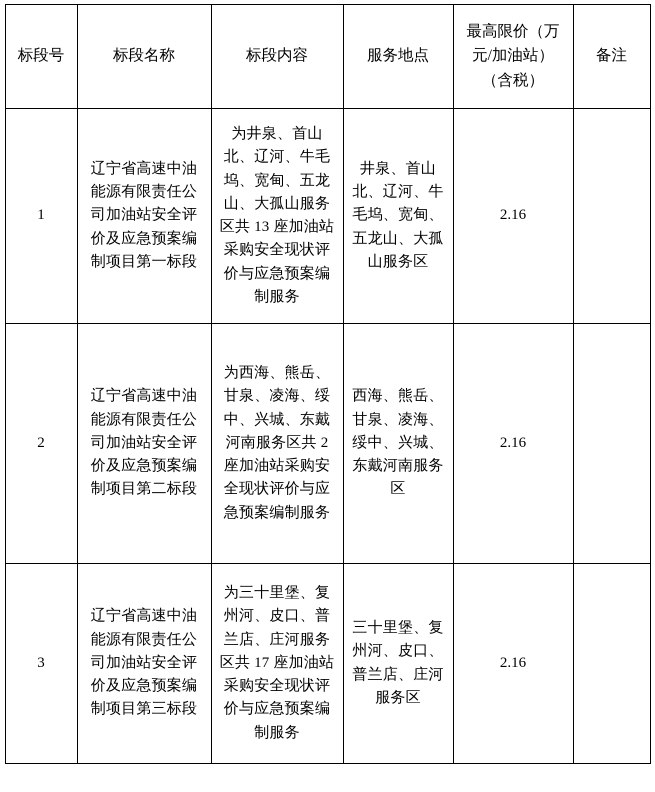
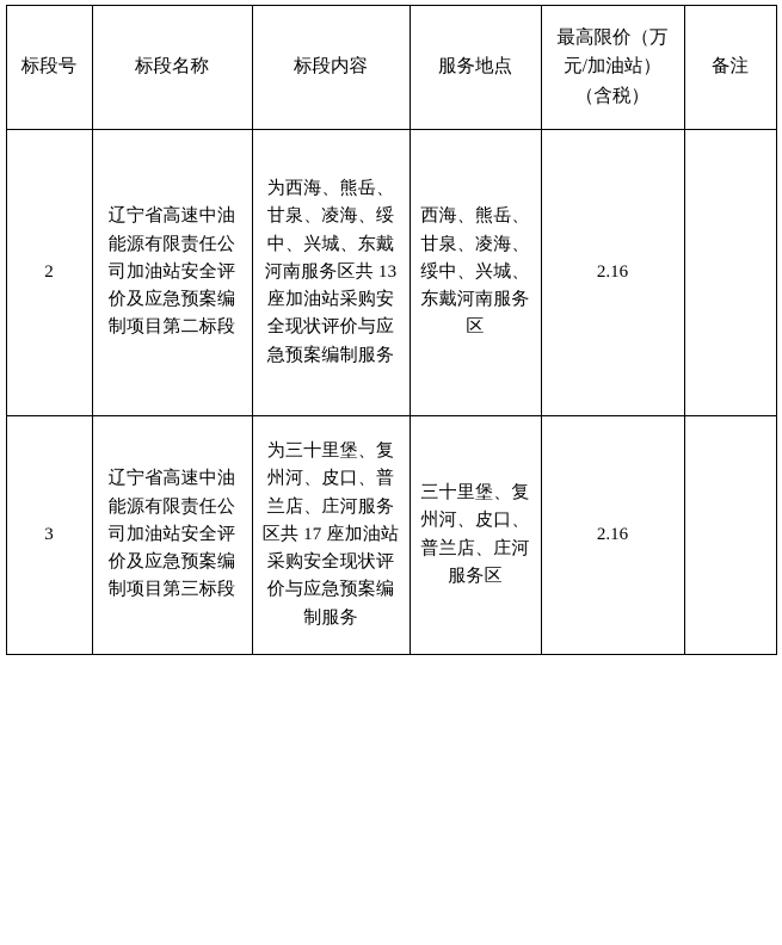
  标段号	标段名称	标段内容	服务地点	最高限价（万 元/加油站） （含税）	备注
- 1	辽宁省高速中油能源有限责任公司加油站安全评价及应急预案编制项目第一标段	为井泉、首山北、辽河、牛毛坞、宽甸、五龙山、大孤山服务区共 13 座加油站采购安全现状评价与应急预案编制服务	井泉、首山北、辽河、牛毛坞、宽甸、五龙山、大孤山服务区	2.16
- 2	辽宁省高速中油能源有限责任公司加油站安全评价及应急预案编制项目第二标段	为西海、熊岳、甘泉、凌海、绥中、兴城、东戴河南服务区共 2 座加油站采购安全现状评价与应急预案编制服务	西海、熊岳、甘泉、凌海、绥中、兴城、东戴河南服务区	2.16
+ 2	辽宁省高速中油能源有限责任公司加油站安全评价及应急预案编制项目第二标段	为西海、熊岳、甘泉、凌海、绥中、兴城、东戴河南服务区共 13 座加油站采购安全现状评价与应急预案编制服务	西海、熊岳、甘泉、凌海、绥中、兴城、东戴河南服务区	2.16
  3	辽宁省高速中油能源有限责任公司加油站安全评价及应急预案编制项目第三标段	为三十里堡、复州河、皮口、普兰店、庄河服务区共 17 座加油站采购安全现状评价与应急预案编制服务	三十里堡、复州河、皮口、普兰店、庄河服务区	2.16
